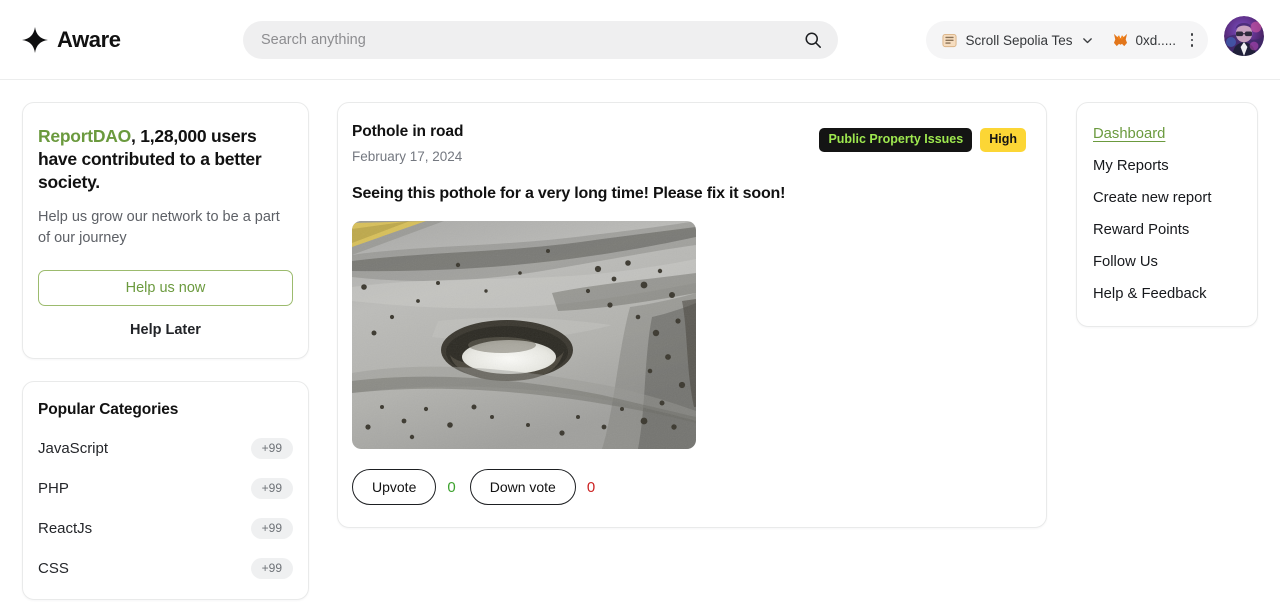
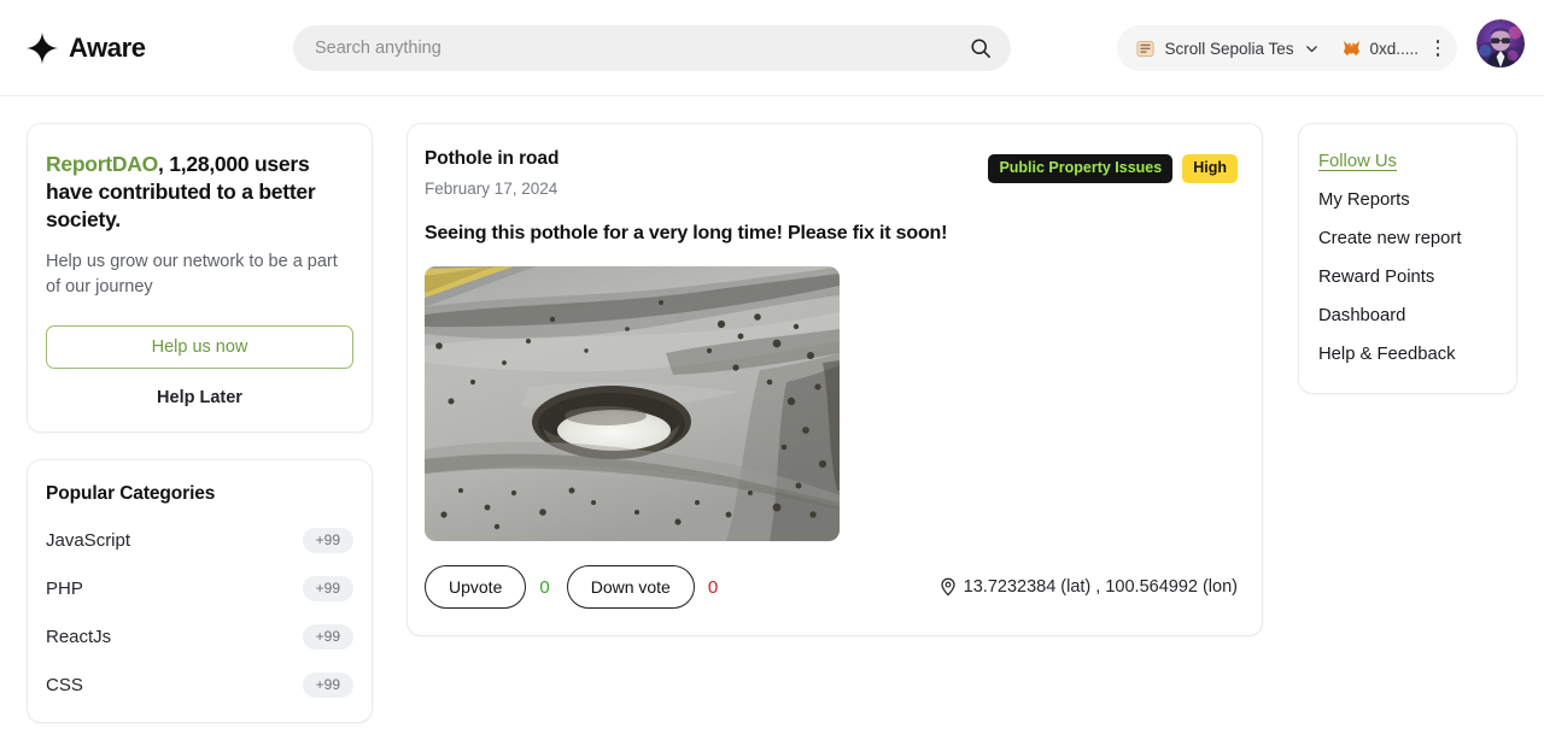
  Aware
  Search anything
  Scroll Sepolia Tes
  0xd.....
  ReportDAO, 1,28,000 users have contributed to a better society.
  Help us grow our network to be a part of our journey
  Help us now
  Help Later
  Popular Categories
  JavaScript
  +99
  PHP
  +99
  ReactJs
  +99
  CSS
  +99
  Pothole in road
  February 17, 2024
  Public Property Issues
  High
  Seeing this pothole for a very long time! Please fix it soon!
  Upvote
  0
  Down vote
  0
+ 13.7232384 (lat) , 100.564992 (lon)
- Dashboard
+ Follow Us
  My Reports
  Create new report
  Reward Points
- Follow Us
+ Dashboard
  Help & Feedback
